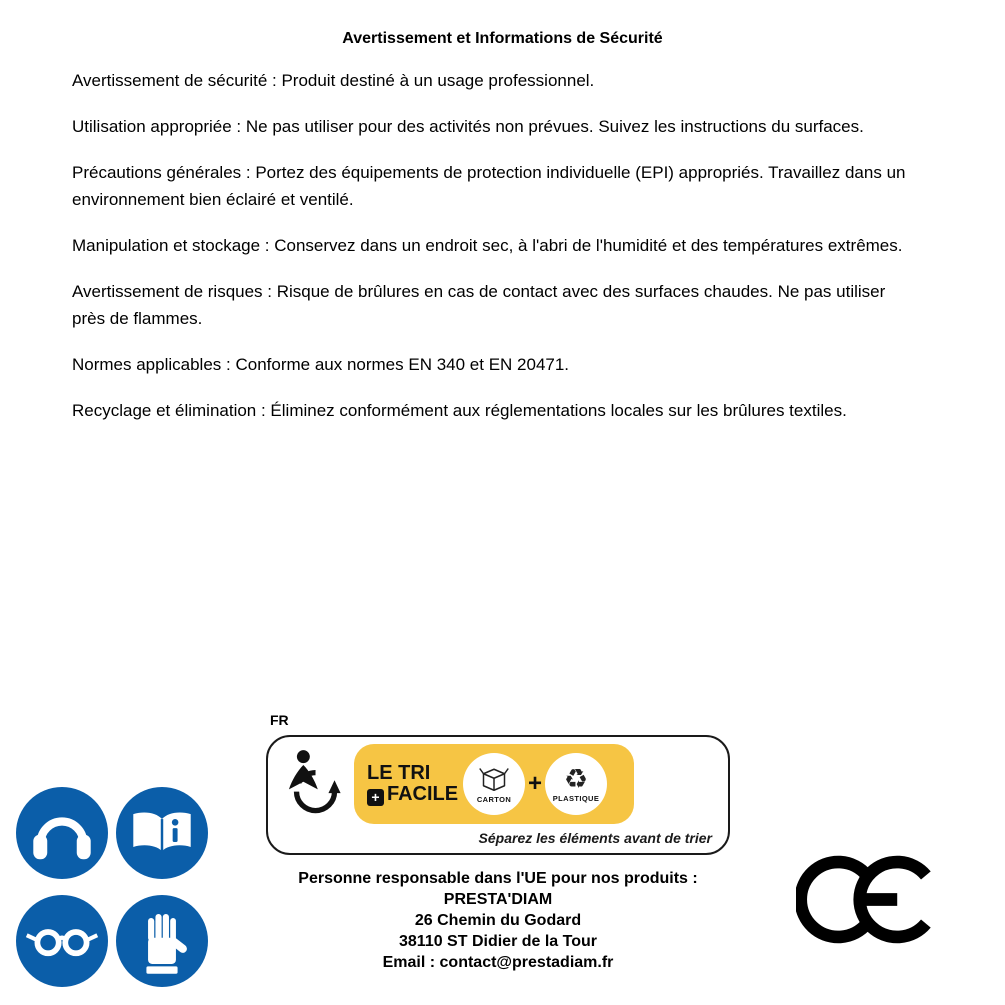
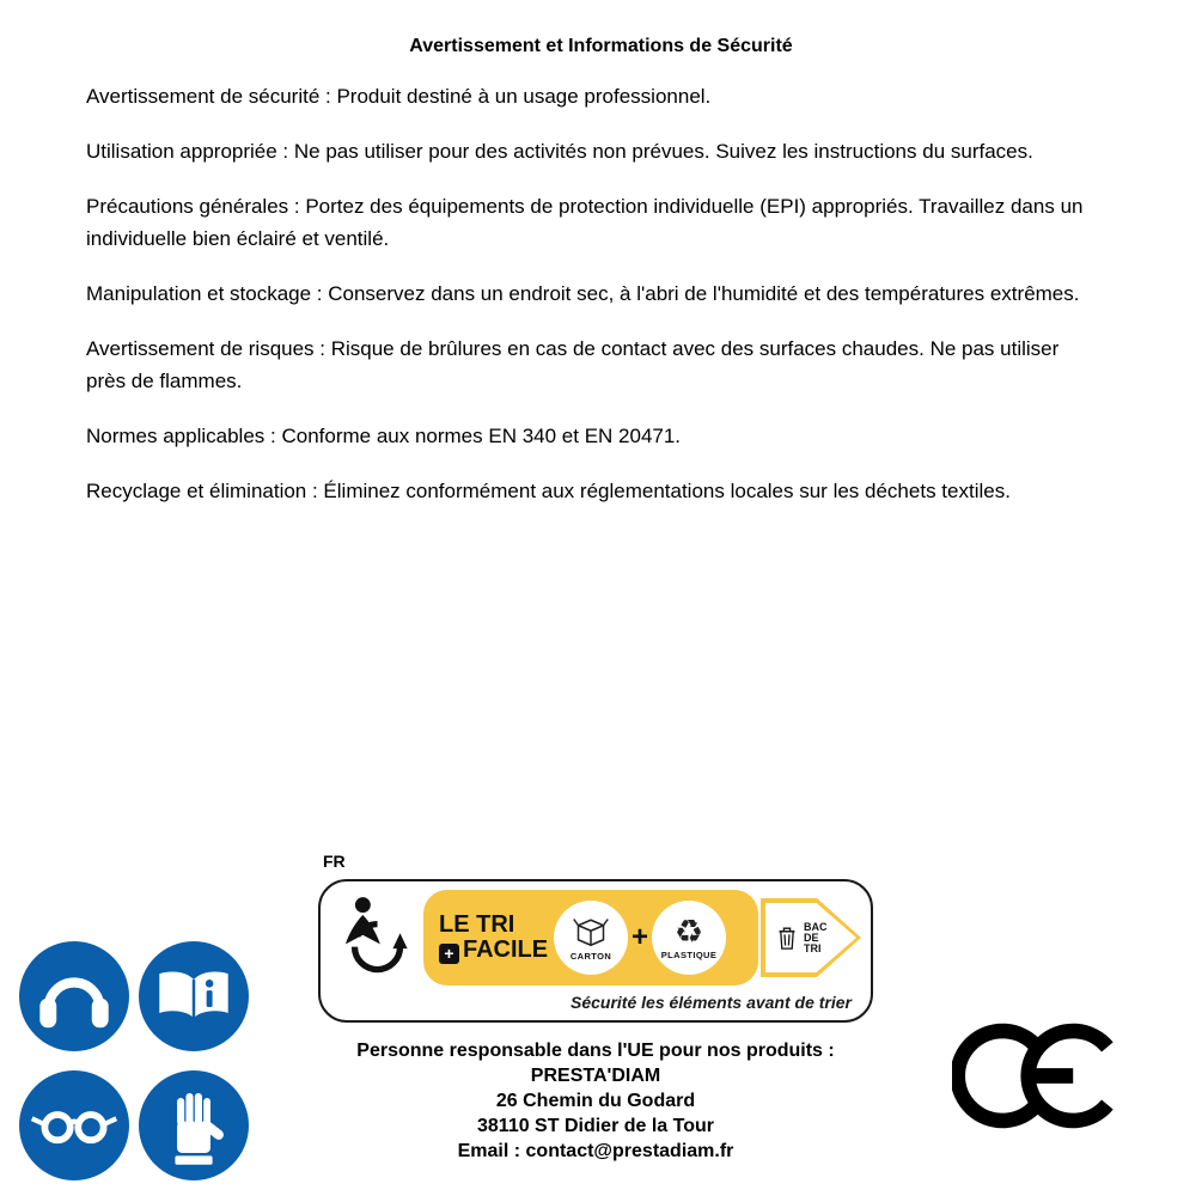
  Avertissement et Informations de Sécurité
  Avertissement de sécurité : Produit destiné à un usage professionnel.
  Utilisation appropriée : Ne pas utiliser pour des activités non prévues. Suivez les instructions du surfaces.
- Précautions générales : Portez des équipements de protection individuelle (EPI) appropriés. Travaillez dans un environnement bien éclairé et ventilé.
+ Précautions générales : Portez des équipements de protection individuelle (EPI) appropriés. Travaillez dans un individuelle bien éclairé et ventilé.
  Manipulation et stockage : Conservez dans un endroit sec, à l'abri de l'humidité et des températures extrêmes.
  Avertissement de risques : Risque de brûlures en cas de contact avec des surfaces chaudes. Ne pas utiliser près de flammes.
  Normes applicables : Conforme aux normes EN 340 et EN 20471.
- Recyclage et élimination : Éliminez conformément aux réglementations locales sur les brûlures textiles.
+ Recyclage et élimination : Éliminez conformément aux réglementations locales sur les déchets textiles.
  FR
  LE TRI
  + FACILE
  CARTON
  +
  ♻
  PLASTIQUE
+ BAC
+ DE
+ TRI
- Séparez les éléments avant de trier
+ Sécurité les éléments avant de trier
  Personne responsable dans l'UE pour nos produits :
  PRESTA'DIAM
  26 Chemin du Godard
  38110 ST Didier de la Tour
  Email : contact@prestadiam.fr
